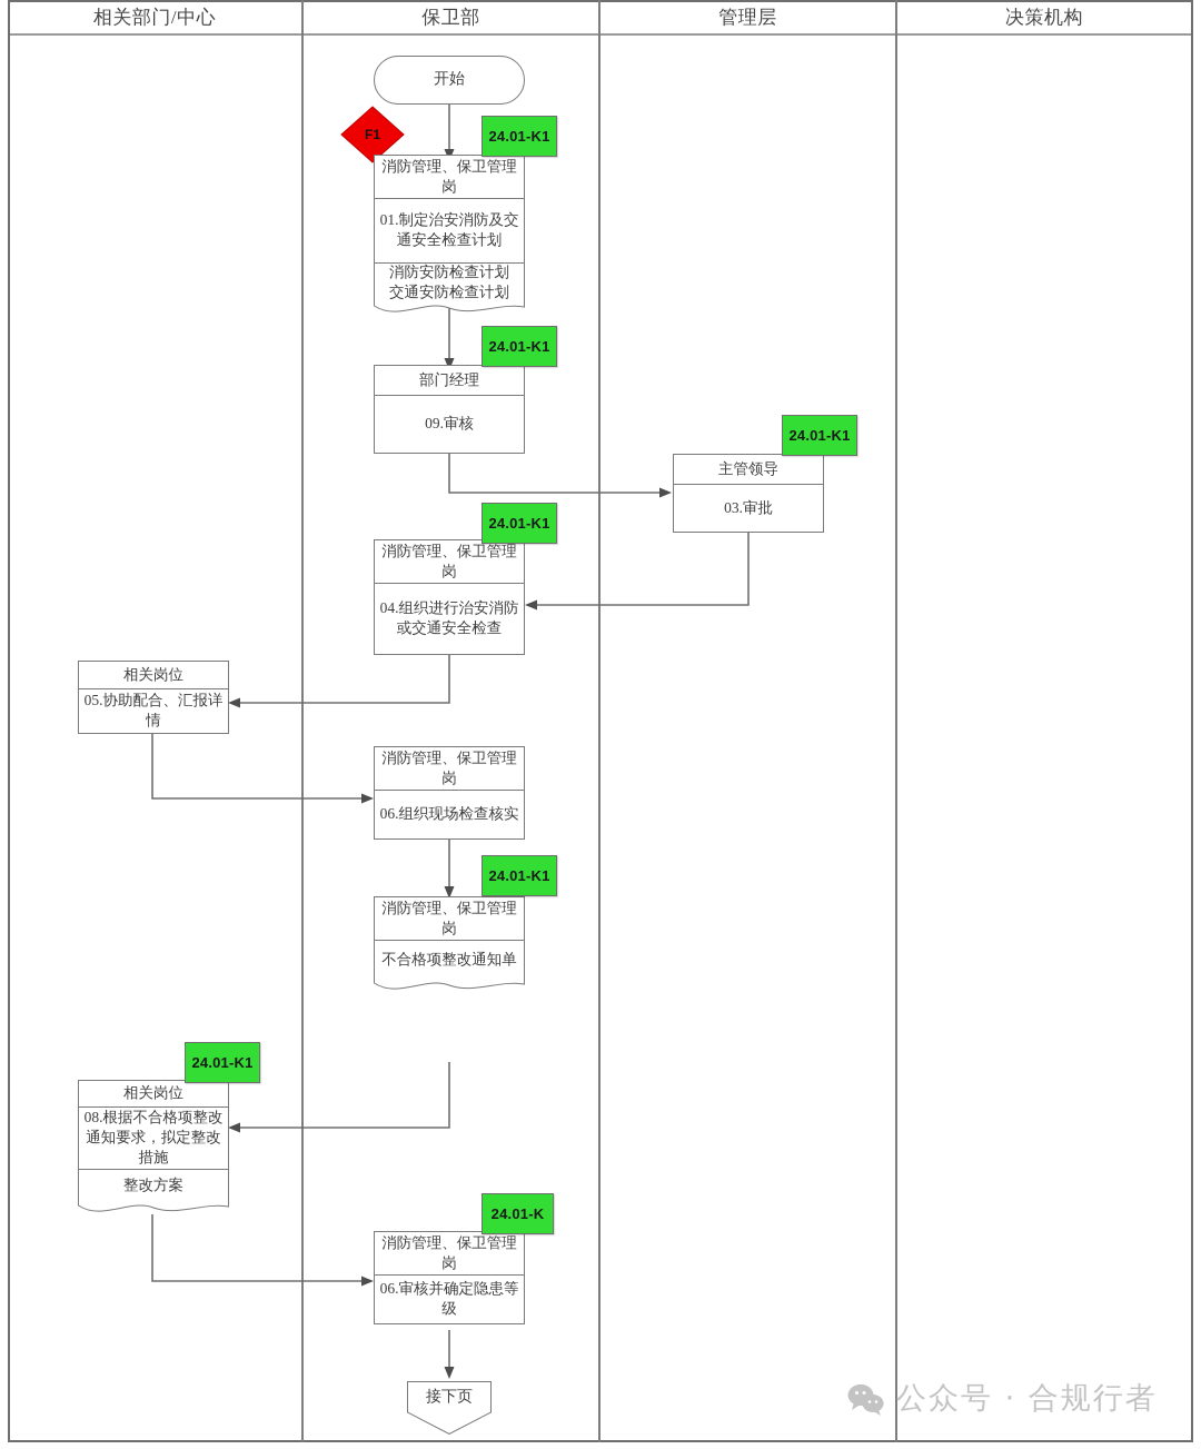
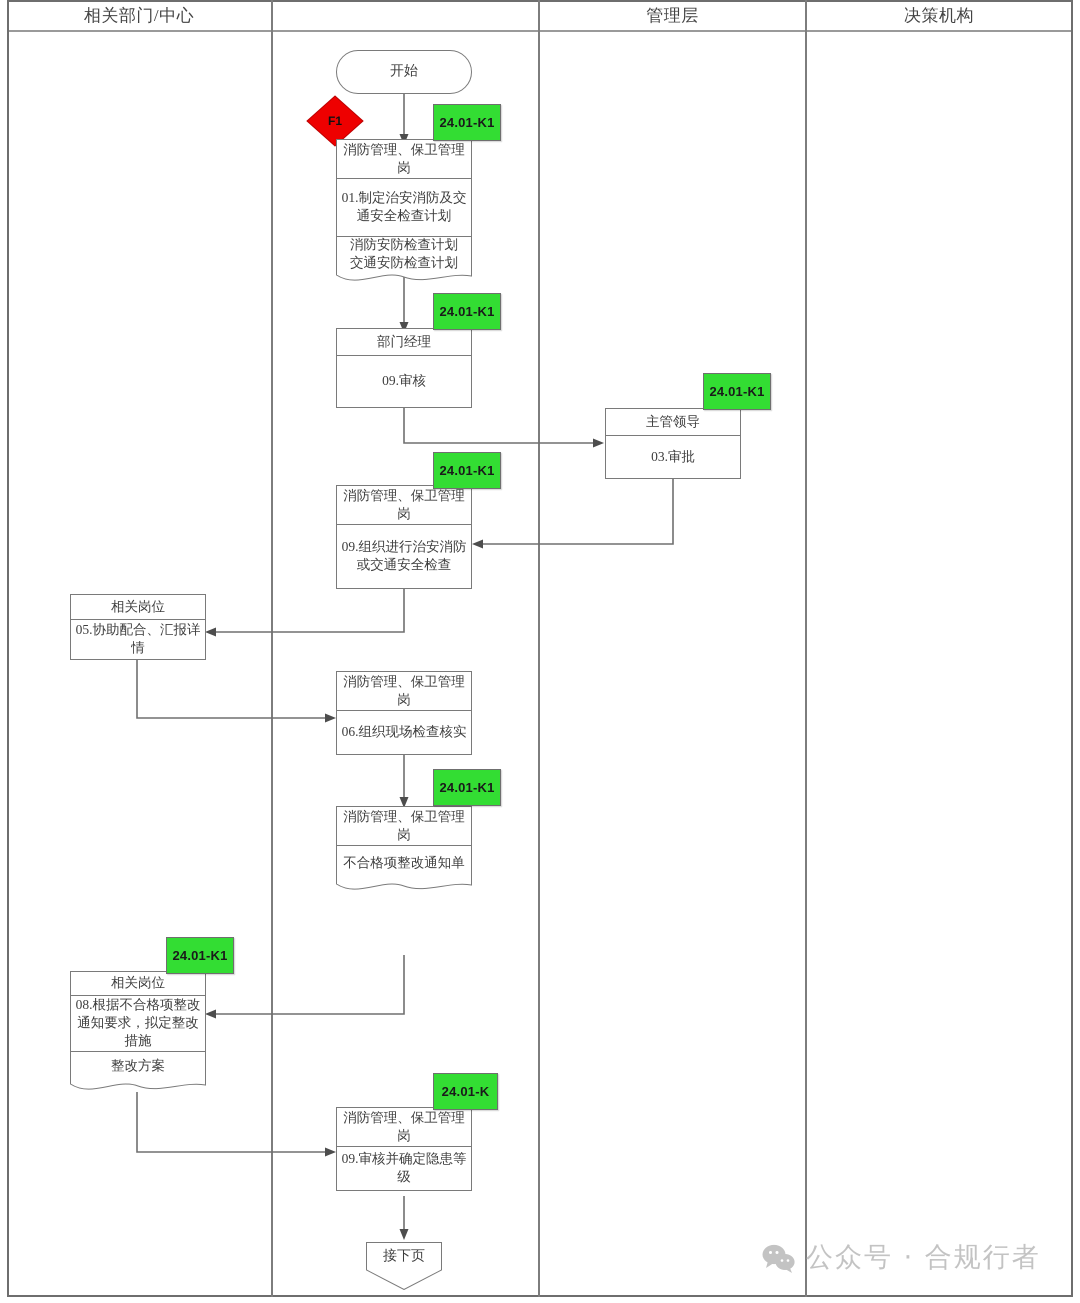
  相关部门/中心
- 保卫部
  管理层
  决策机构
  开始
  F1
  消防管理、保卫管理岗
  01.制定治安消防及交通安全检查计划
  消防安防检查计划
  交通安防检查计划
  部门经理
  09.审核
  主管领导
  03.审批
  消防管理、保卫管理岗
- 04.组织进行治安消防或交通安全检查
+ 09.组织进行治安消防或交通安全检查
  相关岗位
  05.协助配合、汇报详情
  消防管理、保卫管理岗
  06.组织现场检查核实
  消防管理、保卫管理岗
  不合格项整改通知单
  相关岗位
  08.根据不合格项整改通知要求，拟定整改措施
  整改方案
  消防管理、保卫管理岗
- 06.审核并确定隐患等级
+ 09.审核并确定隐患等级
  接下页
  24.01-K1
  24.01-K1
  24.01-K1
  24.01-K1
  24.01-K1
  24.01-K1
  24.01-K
  公众号 · 合规行者
